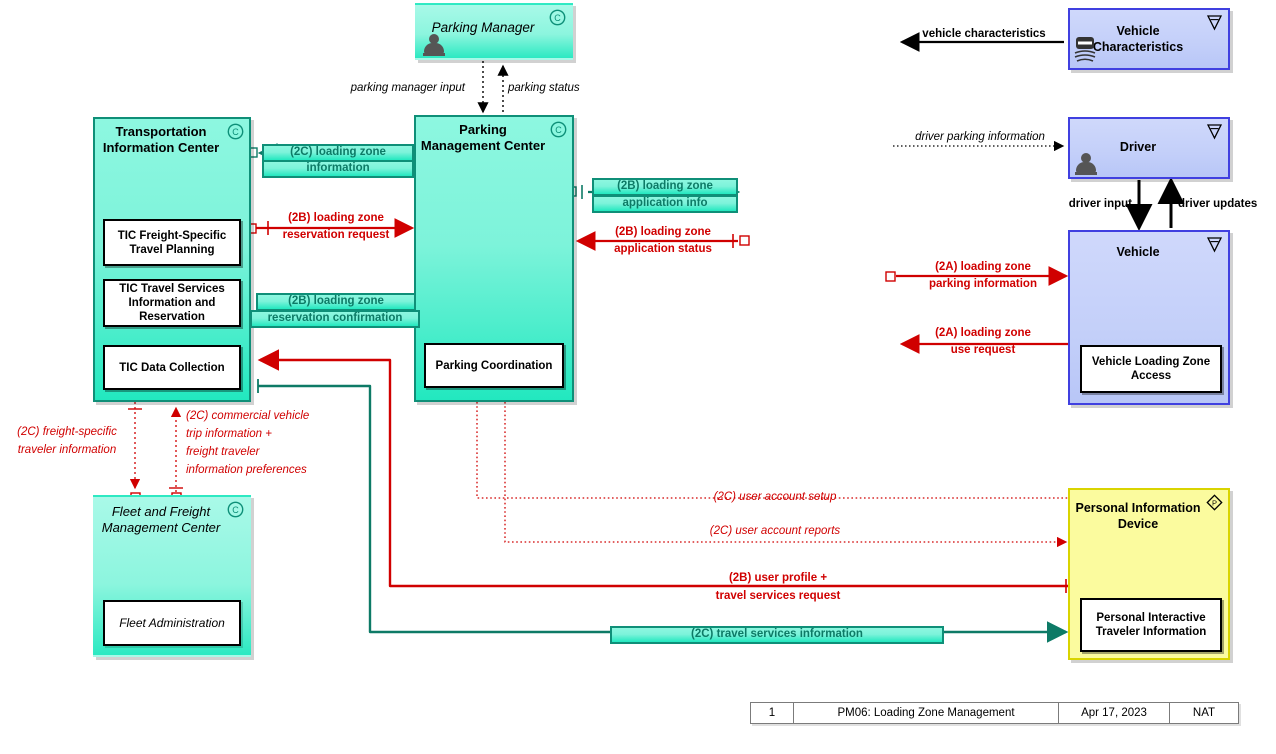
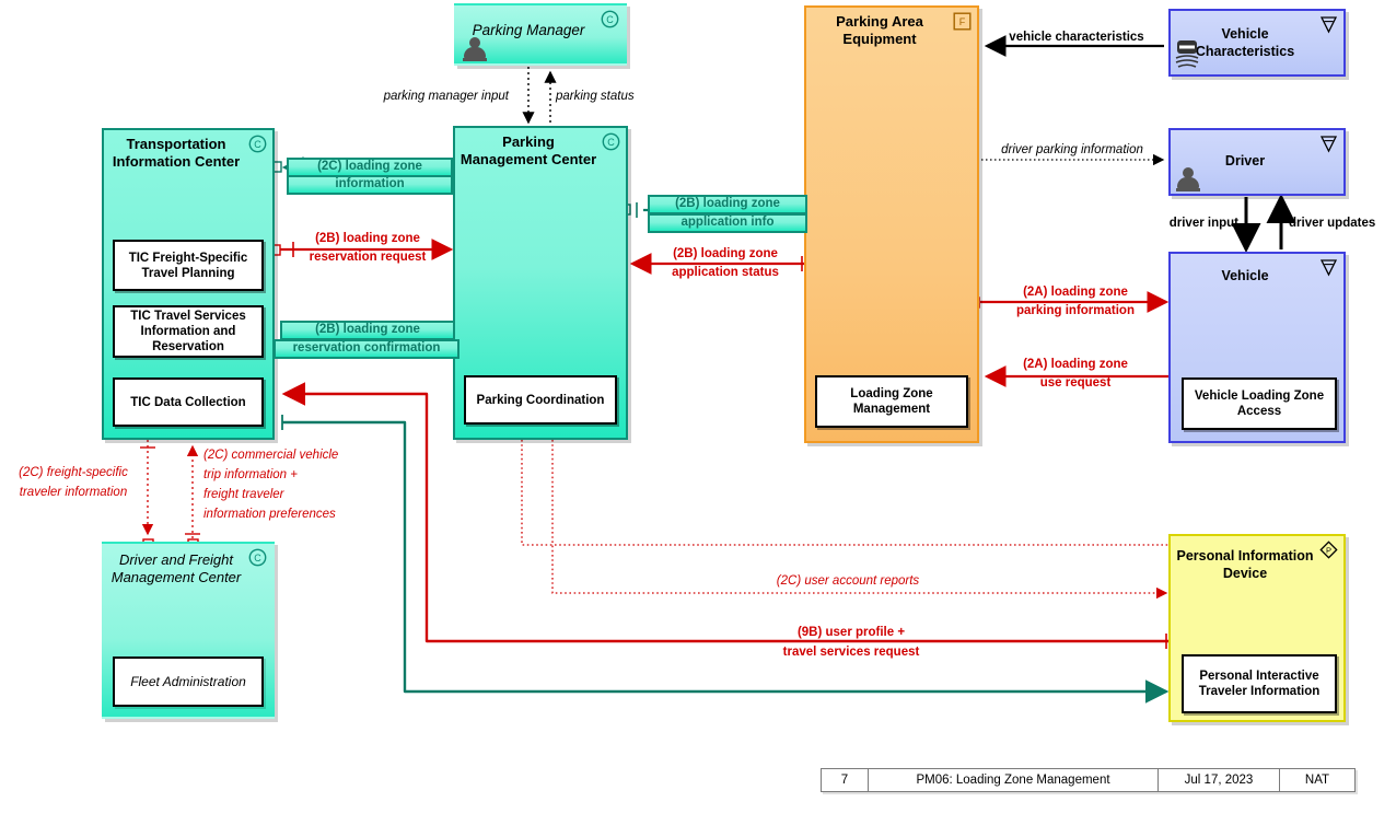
  Parking Manager
  C
  Transportation Information Center
  C
  TIC Freight-Specific Travel Planning
  TIC Travel Services Information and Reservation
  TIC Data Collection
  Parking Management Center
  C
  Parking Coordination
+ Parking Area Equipment
+ F
+ Loading Zone Management
  Vehicle Characteristics
  Driver
  Vehicle
  Vehicle Loading Zone Access
  Personal Information Device
  P
  Personal Interactive Traveler Information
- Fleet and Freight Management Center
+ Driver and Freight Management Center
  C
  Fleet Administration
  parking manager input
  parking status
  (2C) loading zone
  information
  (2B) loading zone
  reservation request
  (2B) loading zone
  reservation confirmation
  (2B) loading zone
  application info
  (2B) loading zone
  application status
  vehicle characteristics
  driver parking information
  driver input
  driver updates
  (2A) loading zone
  parking information
  (2A) loading zone
  use request
  (2C) freight-specific
  traveler information
  (2C) commercial vehicle
  trip information +
  freight traveler
  information preferences
- (2C) user account setup
  (2C) user account reports
- (2B) user profile +
+ (9B) user profile +
  travel services request
- (2C) travel services information
- 1
+ 7
  PM06: Loading Zone Management
- Apr 17, 2023
+ Jul 17, 2023
  NAT
